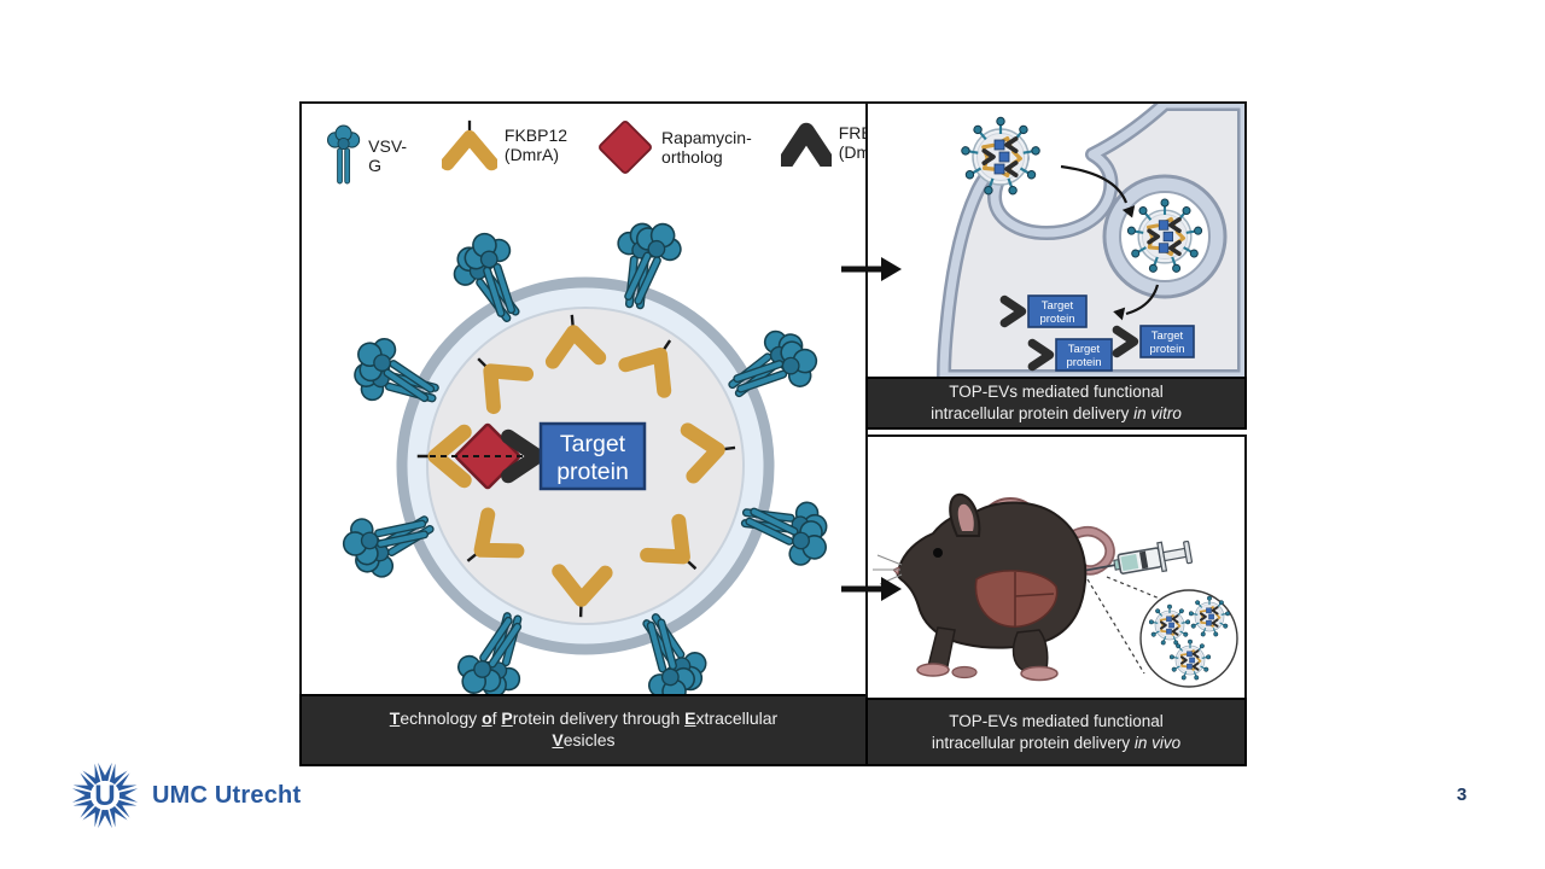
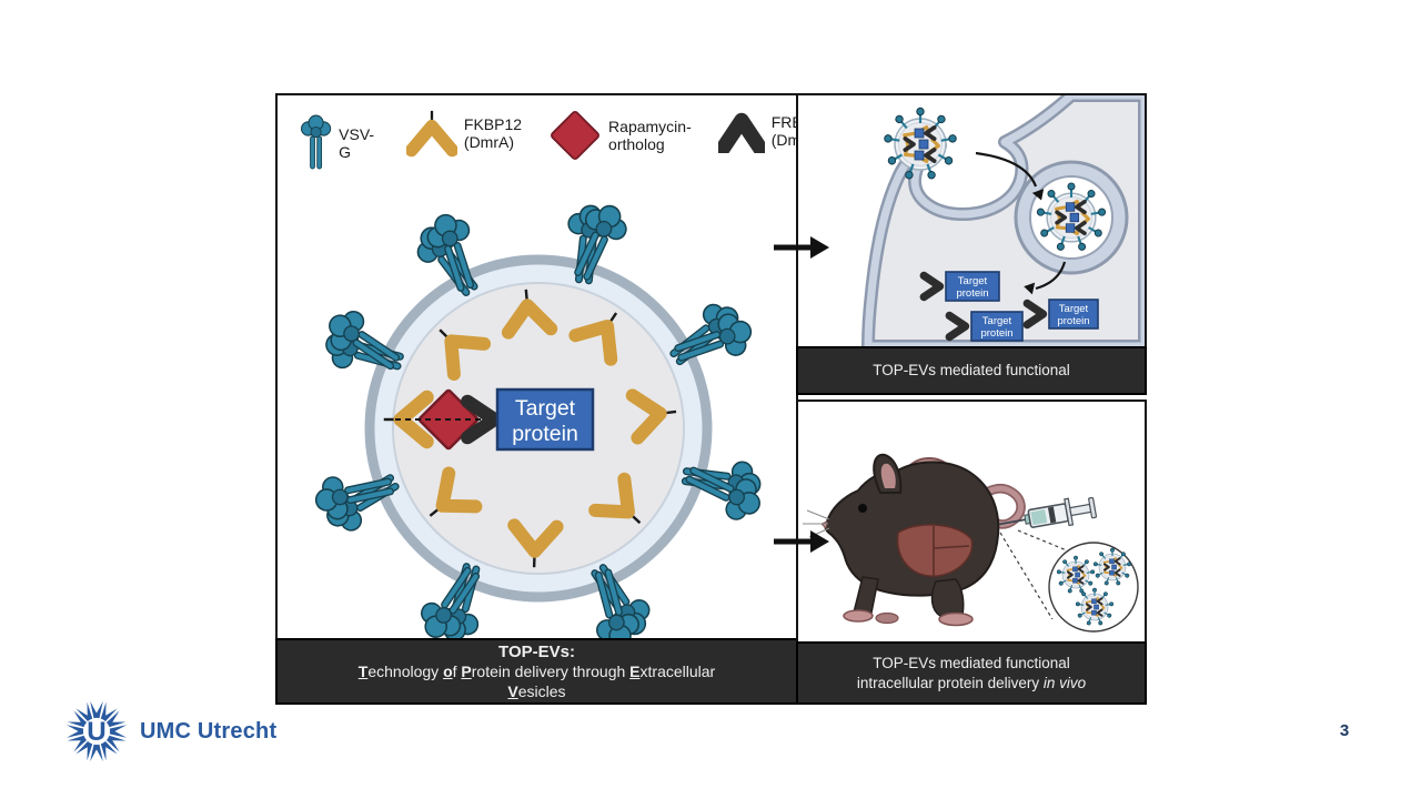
  VSV-G
  FKBP12
  (DmrA)
  Rapamycin-
  ortholog
  Target
  protein
+ TOP-EVs:
  Technology of Protein delivery through Extracellular
  Vesicles
  Target
  protein
  Target
  protein
  Target
  protein
  TOP-EVs mediated functional
- intracellular protein delivery in vitro
  TOP-EVs mediated functional
  intracellular protein delivery in vivo
  U
  UMC Utrecht
  3
